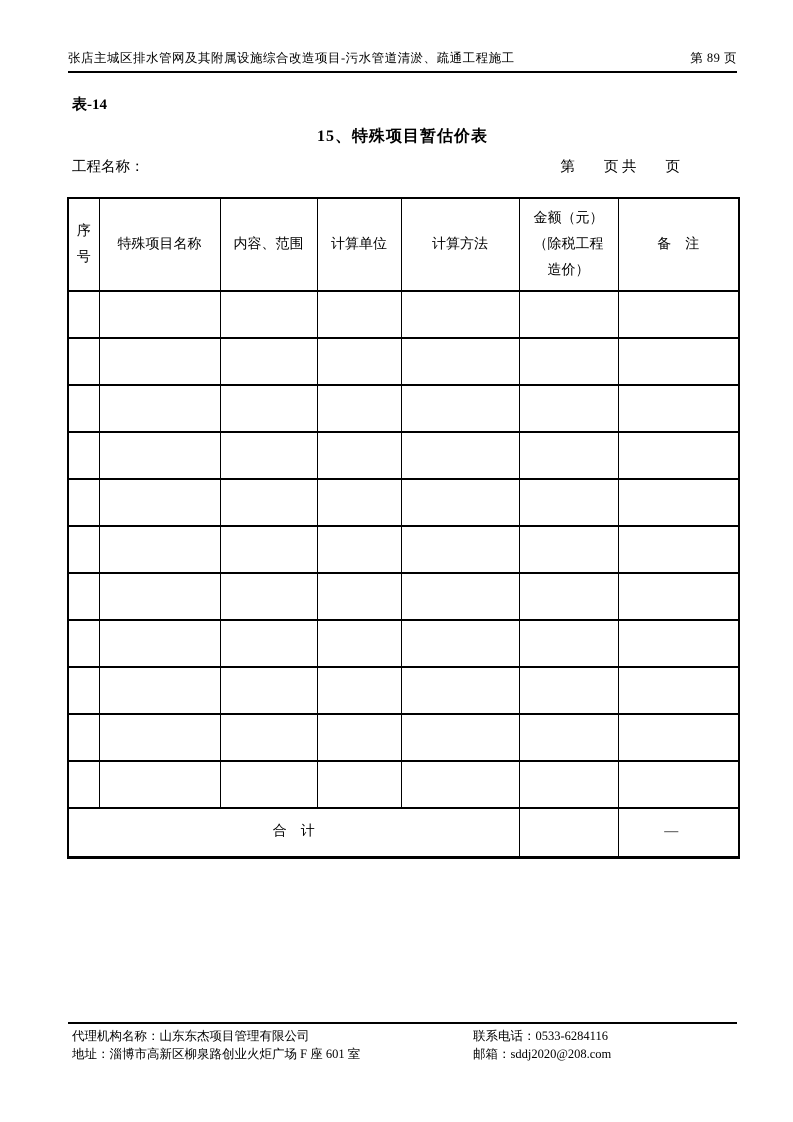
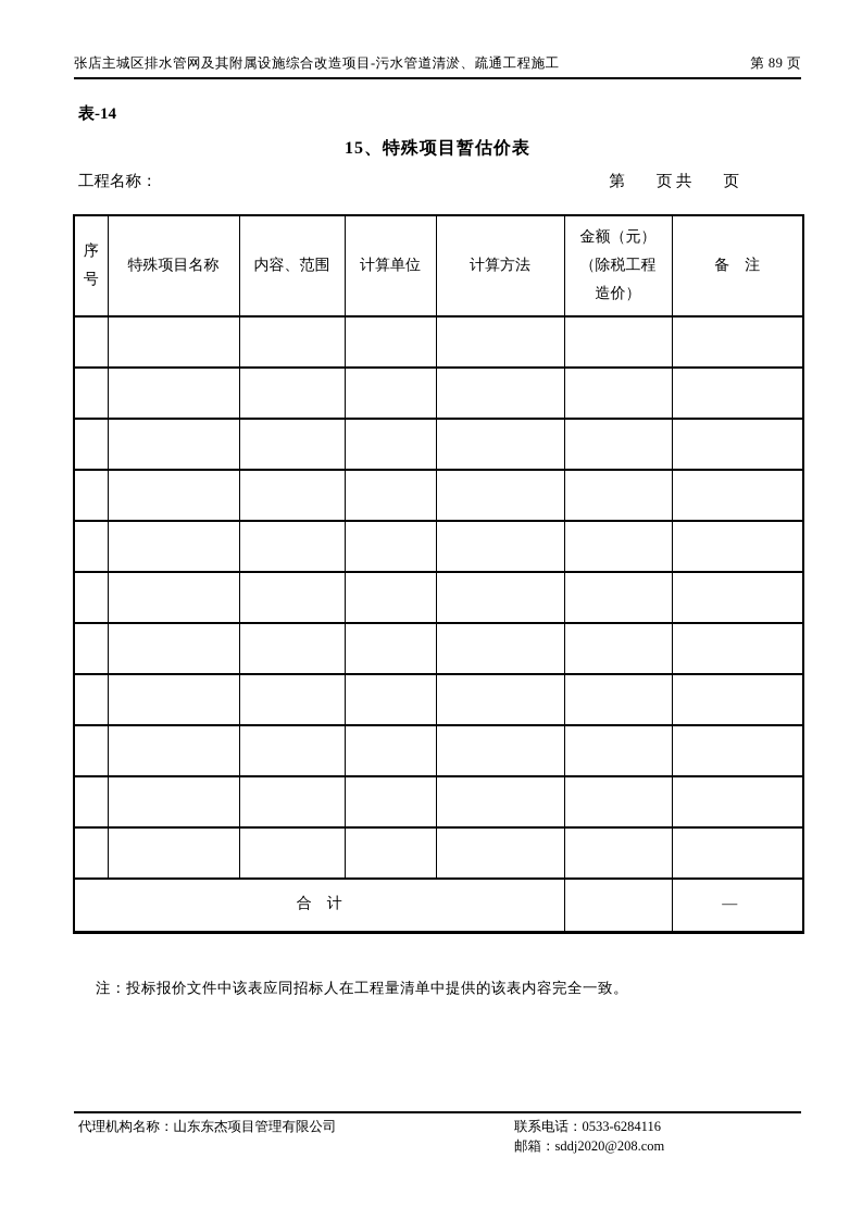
  张店主城区排水管网及其附属设施综合改造项目-污水管道清淤、疏通工程施工
  第 89 页
  表-14
  15、特殊项目暂估价表
  工程名称：
  第 页 共 页
  序 号	特殊项目名称	内容、范围	计算单位	计算方法	金额（元） （除税工程 造价）	备 注
  合 计		—
+ 注：投标报价文件中该表应同招标人在工程量清单中提供的该表内容完全一致。
  代理机构名称：山东东杰项目管理有限公司
- 地址：淄博市高新区柳泉路创业火炬广场 F 座 601 室
  联系电话：0533-6284116
  邮箱：sddj2020@208.com
